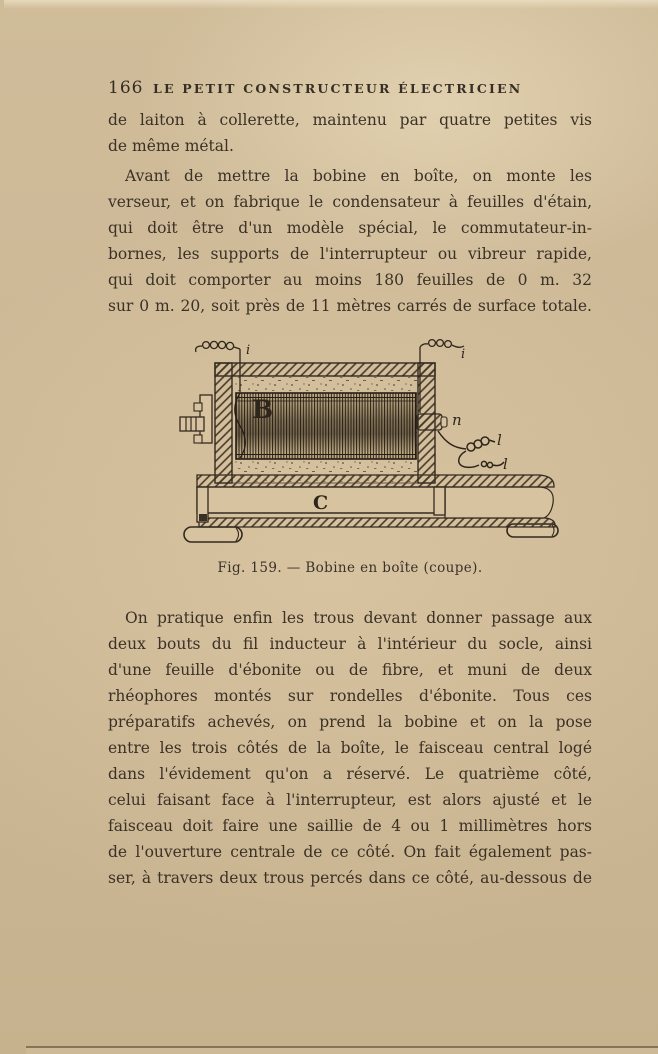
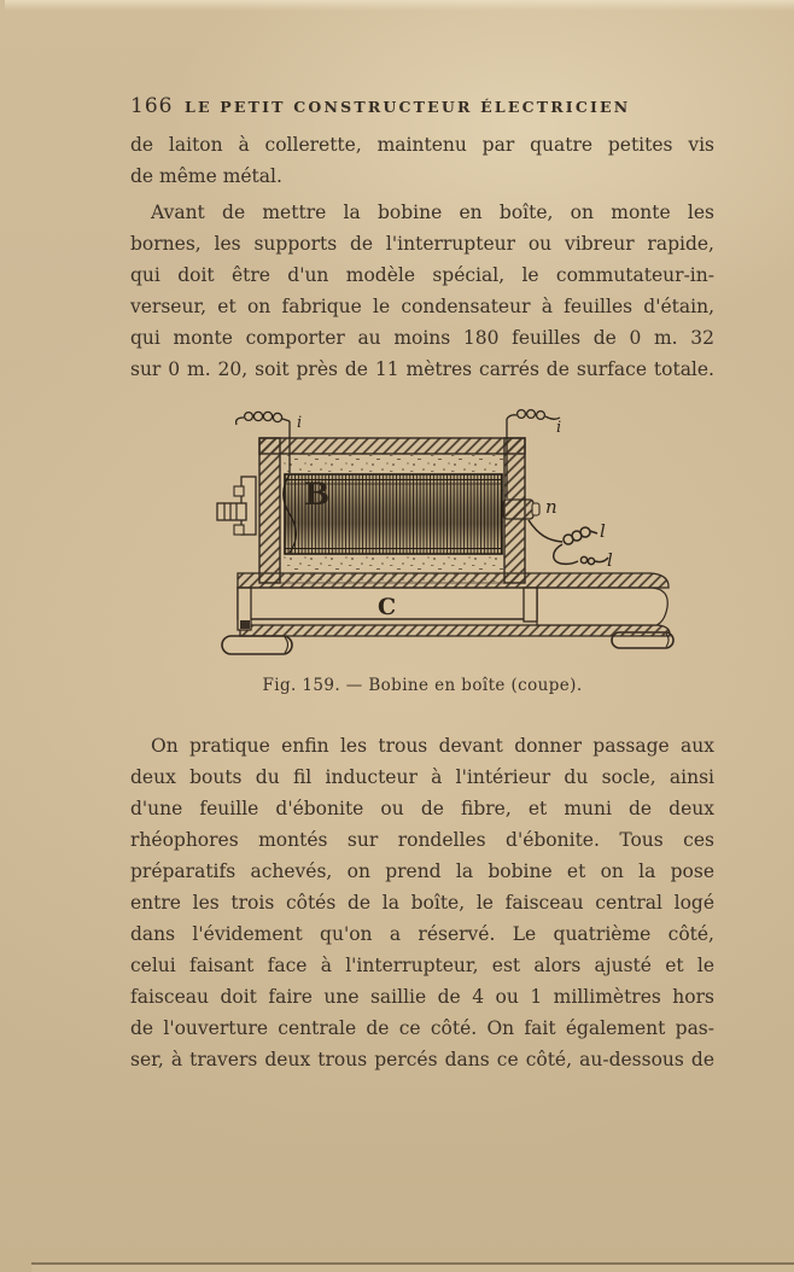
  166
  LE PETIT CONSTRUCTEUR ÉLECTRICIEN
  de laiton à collerette, maintenu par quatre petites vis
  de même métal.
  Avant de mettre la bobine en boîte, on monte les
- verseur, et on fabrique le condensateur à feuilles d'étain,
+ bornes, les supports de l'interrupteur ou vibreur rapide,
  qui doit être d'un modèle spécial, le commutateur-in-
- bornes, les supports de l'interrupteur ou vibreur rapide,
+ verseur, et on fabrique le condensateur à feuilles d'étain,
- qui doit comporter au moins 180 feuilles de 0 m. 32
+ qui monte comporter au moins 180 feuilles de 0 m. 32
  sur 0 m. 20, soit près de 11 mètres carrés de surface totale.
  C
  B
  n
  i
  i
  l
  l
  Fig. 159. — Bobine en boîte (coupe).
  On pratique enfin les trous devant donner passage aux
  deux bouts du fil inducteur à l'intérieur du socle, ainsi
  d'une feuille d'ébonite ou de fibre, et muni de deux
  rhéophores montés sur rondelles d'ébonite. Tous ces
  préparatifs achevés, on prend la bobine et on la pose
  entre les trois côtés de la boîte, le faisceau central logé
  dans l'évidement qu'on a réservé. Le quatrième côté,
  celui faisant face à l'interrupteur, est alors ajusté et le
  faisceau doit faire une saillie de 4 ou 1 millimètres hors
  de l'ouverture centrale de ce côté. On fait également pas-
  ser, à travers deux trous percés dans ce côté, au-dessous de
